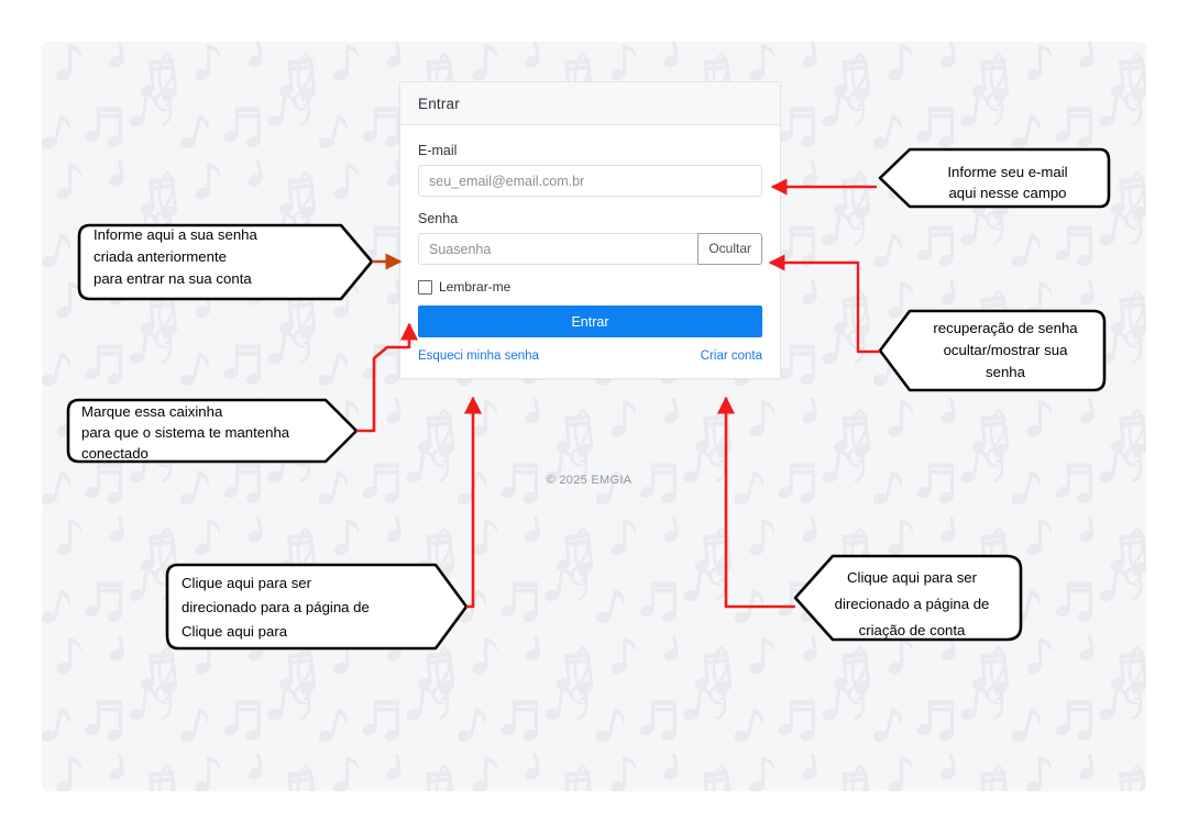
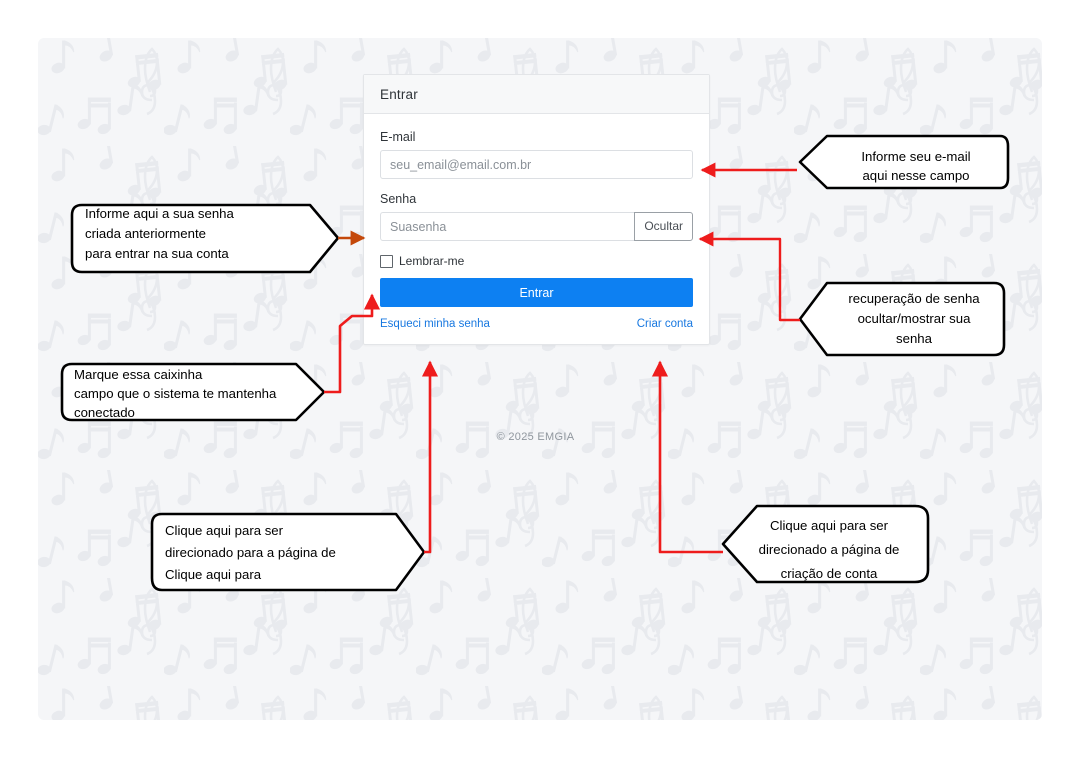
  Entrar
  E-mail
  seu_email@email.com.br
  Senha
  Suasenha
  Ocultar
  Lembrar-me
  Entrar
  Esqueci minha senha
  Criar conta
  © 2025 EMGIA
  Informe seu e-mail
  aqui nesse campo
  Informe aqui a sua senha
  criada anteriormente
  para entrar na sua conta
  recuperação de senha
  ocultar/mostrar sua
  senha
  Marque essa caixinha
- para que o sistema te mantenha
+ campo que o sistema te mantenha
  conectado
  Clique aqui para ser
  direcionado para a página de
  Clique aqui para
  Clique aqui para ser
  direcionado a página de
  criação de conta
